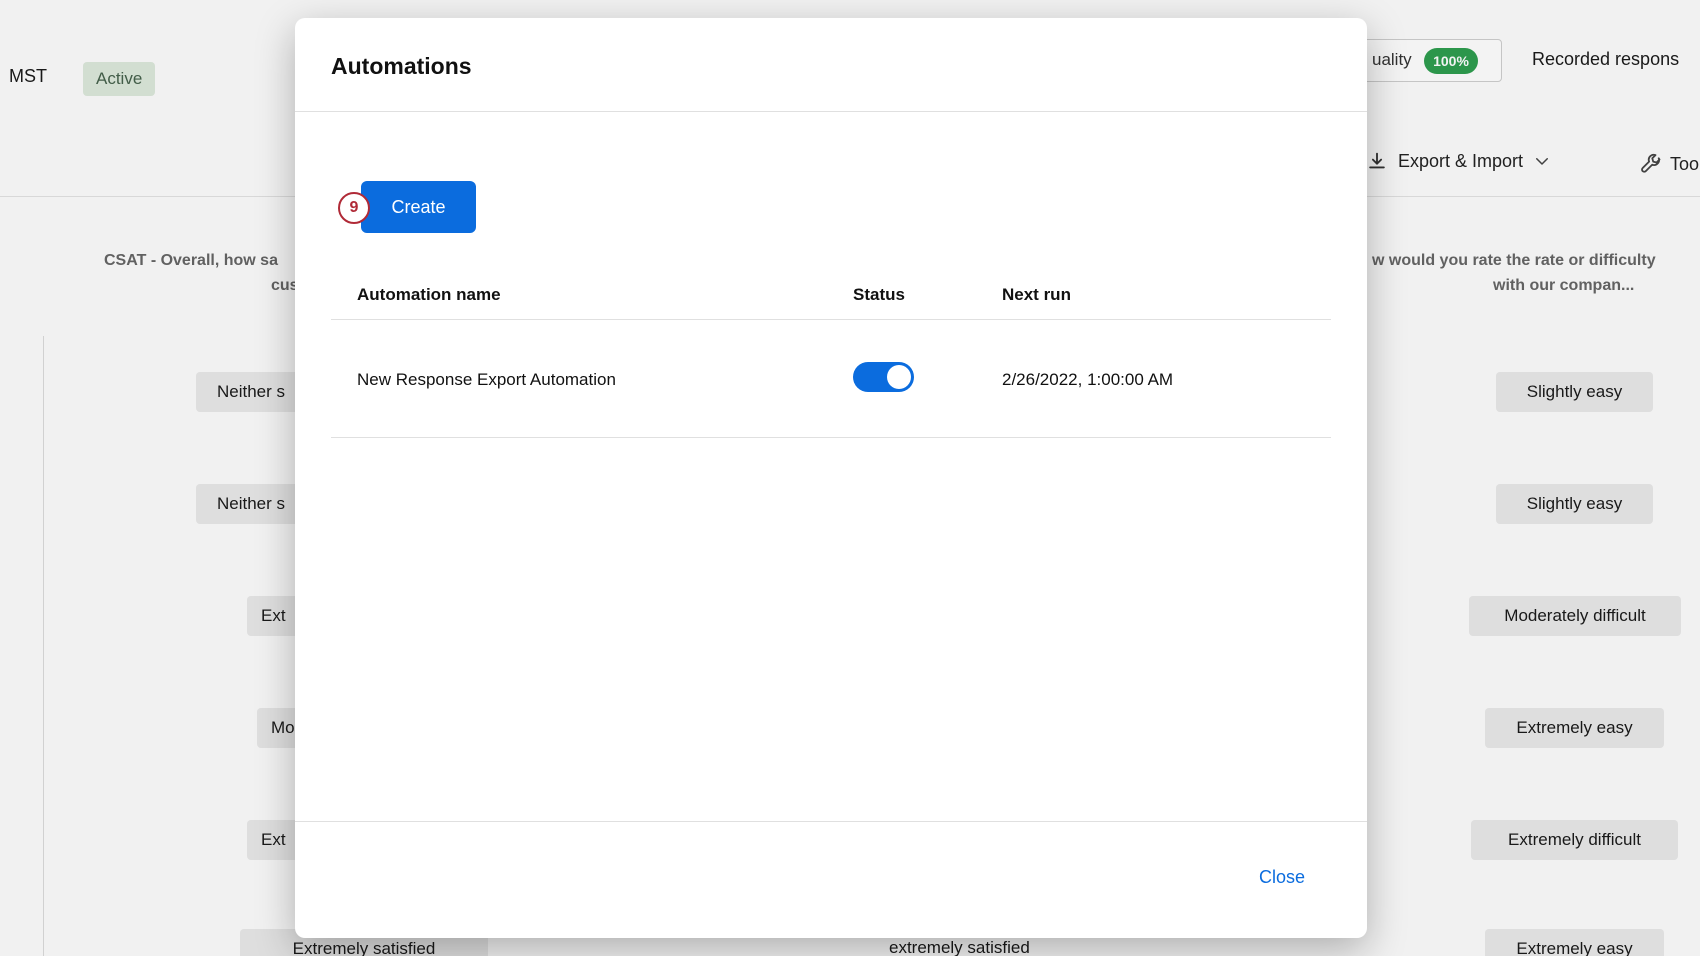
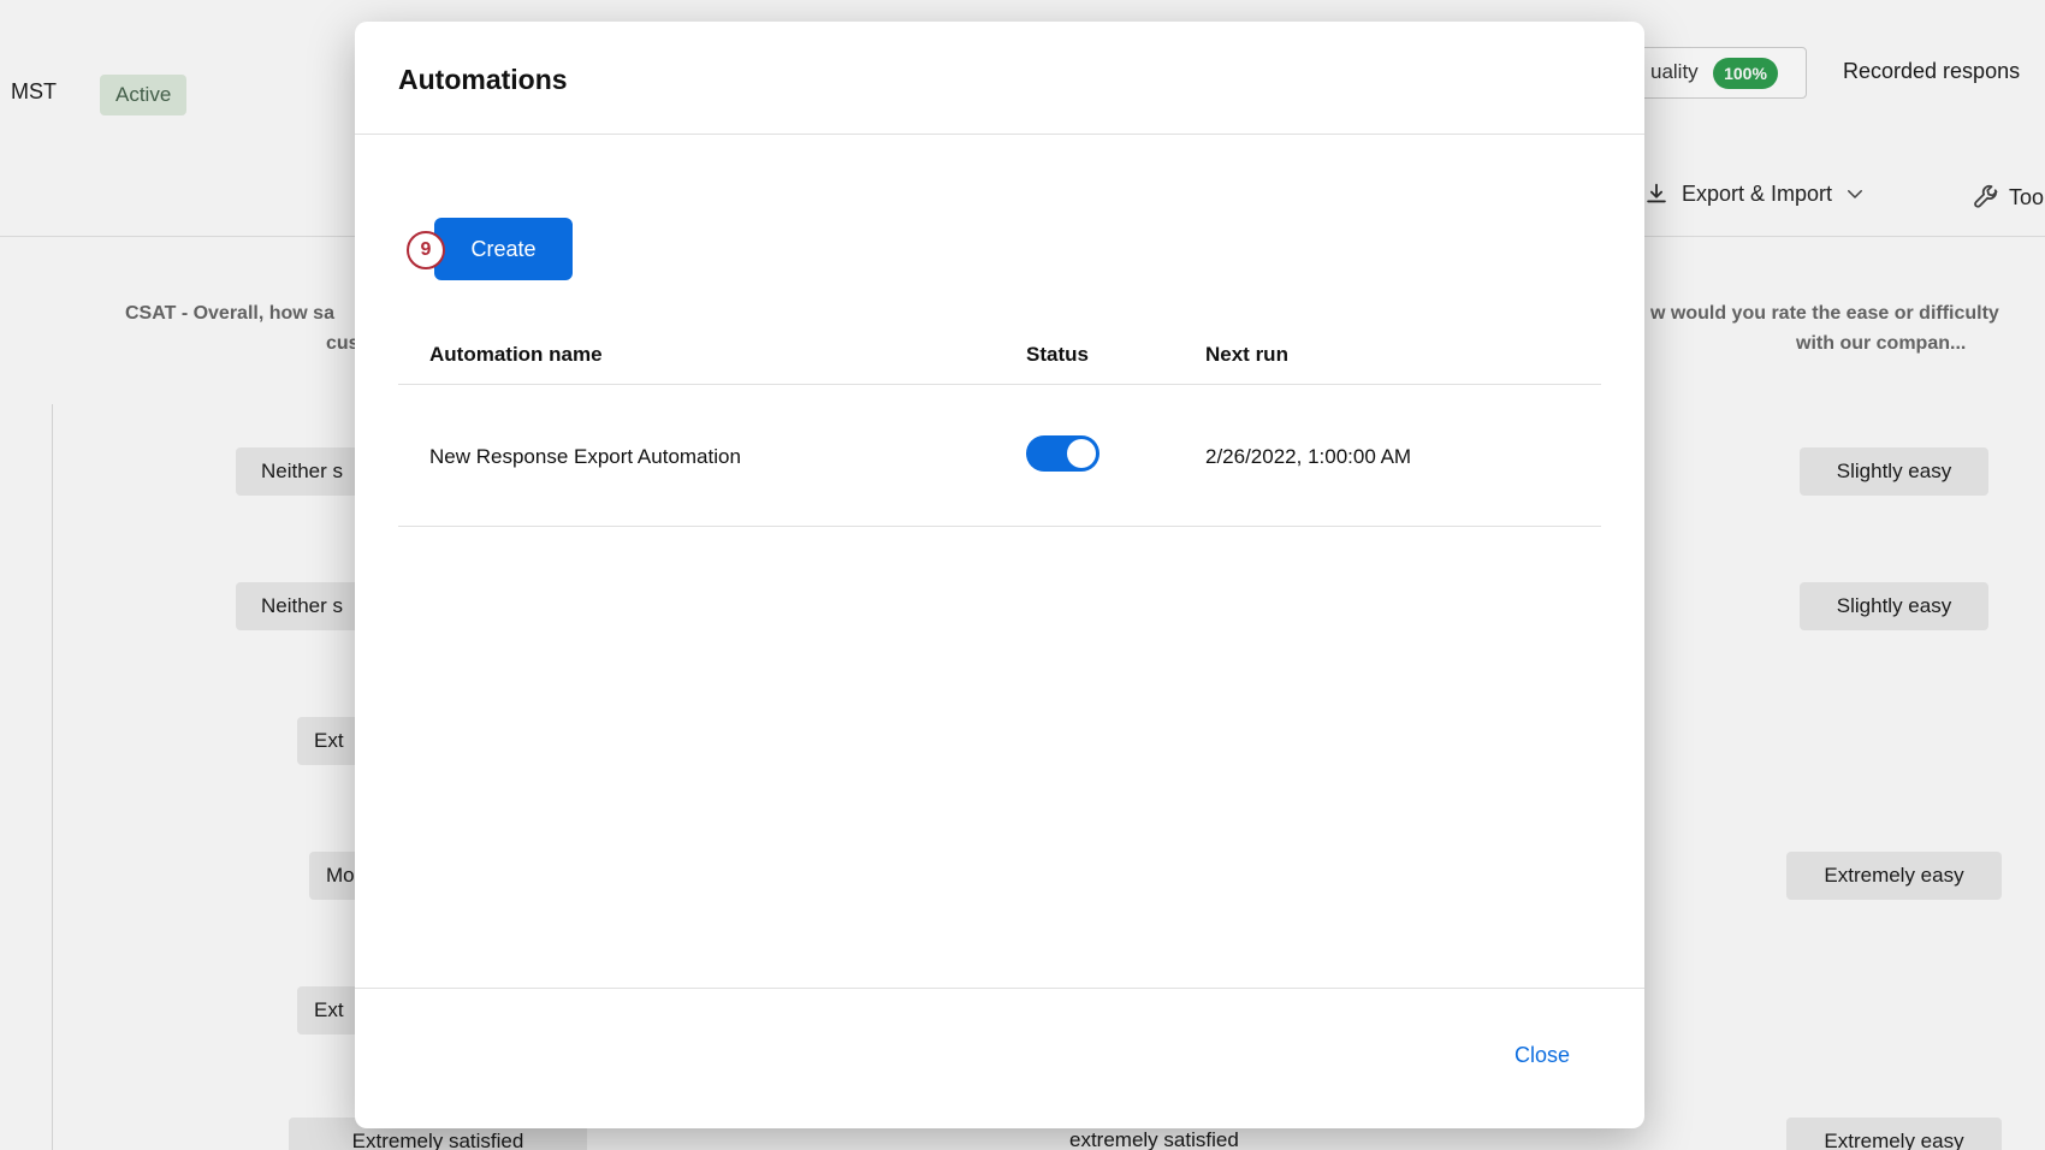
  MST
  Active
  uality
  100%
  Recorded respons
  Export & Import
  Too
  CSAT - Overall, how sa
- w would you rate the rate or difficulty
+ w would you rate the ease or difficulty
  with our compan...
  Neither s
  Neither s
  Ext
  Mo
  Ext
  Extremely satisfied
  Slightly easy
  Slightly easy
- Moderately difficult
  Extremely easy
- Extremely difficult
  Extremely easy
  extremely satisfied
  Automations
  9
  Create
  Automation name
  Status
  Next run
  New Response Export Automation
  2/26/2022, 1:00:00 AM
  Close
